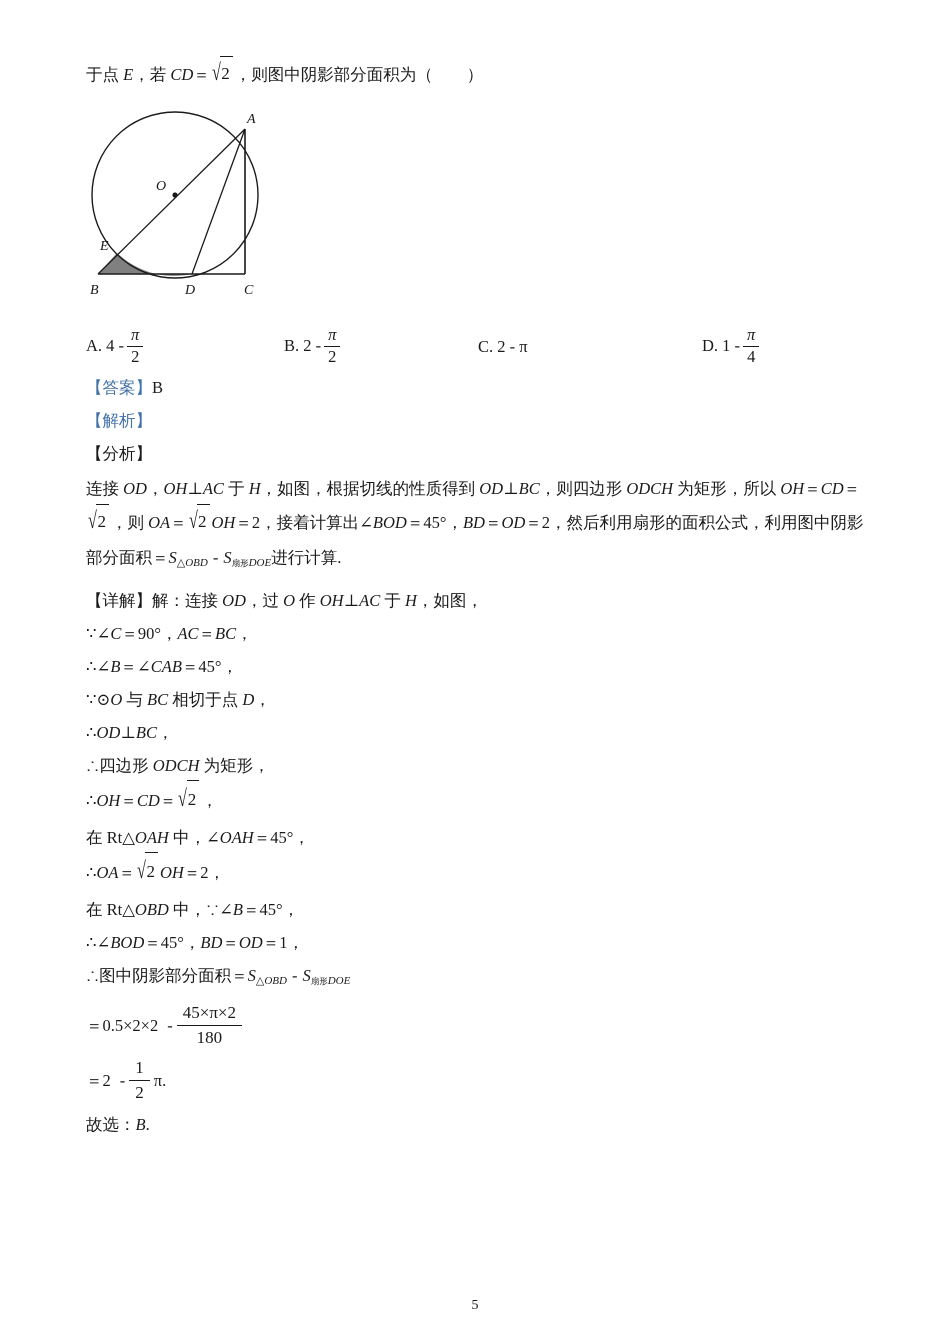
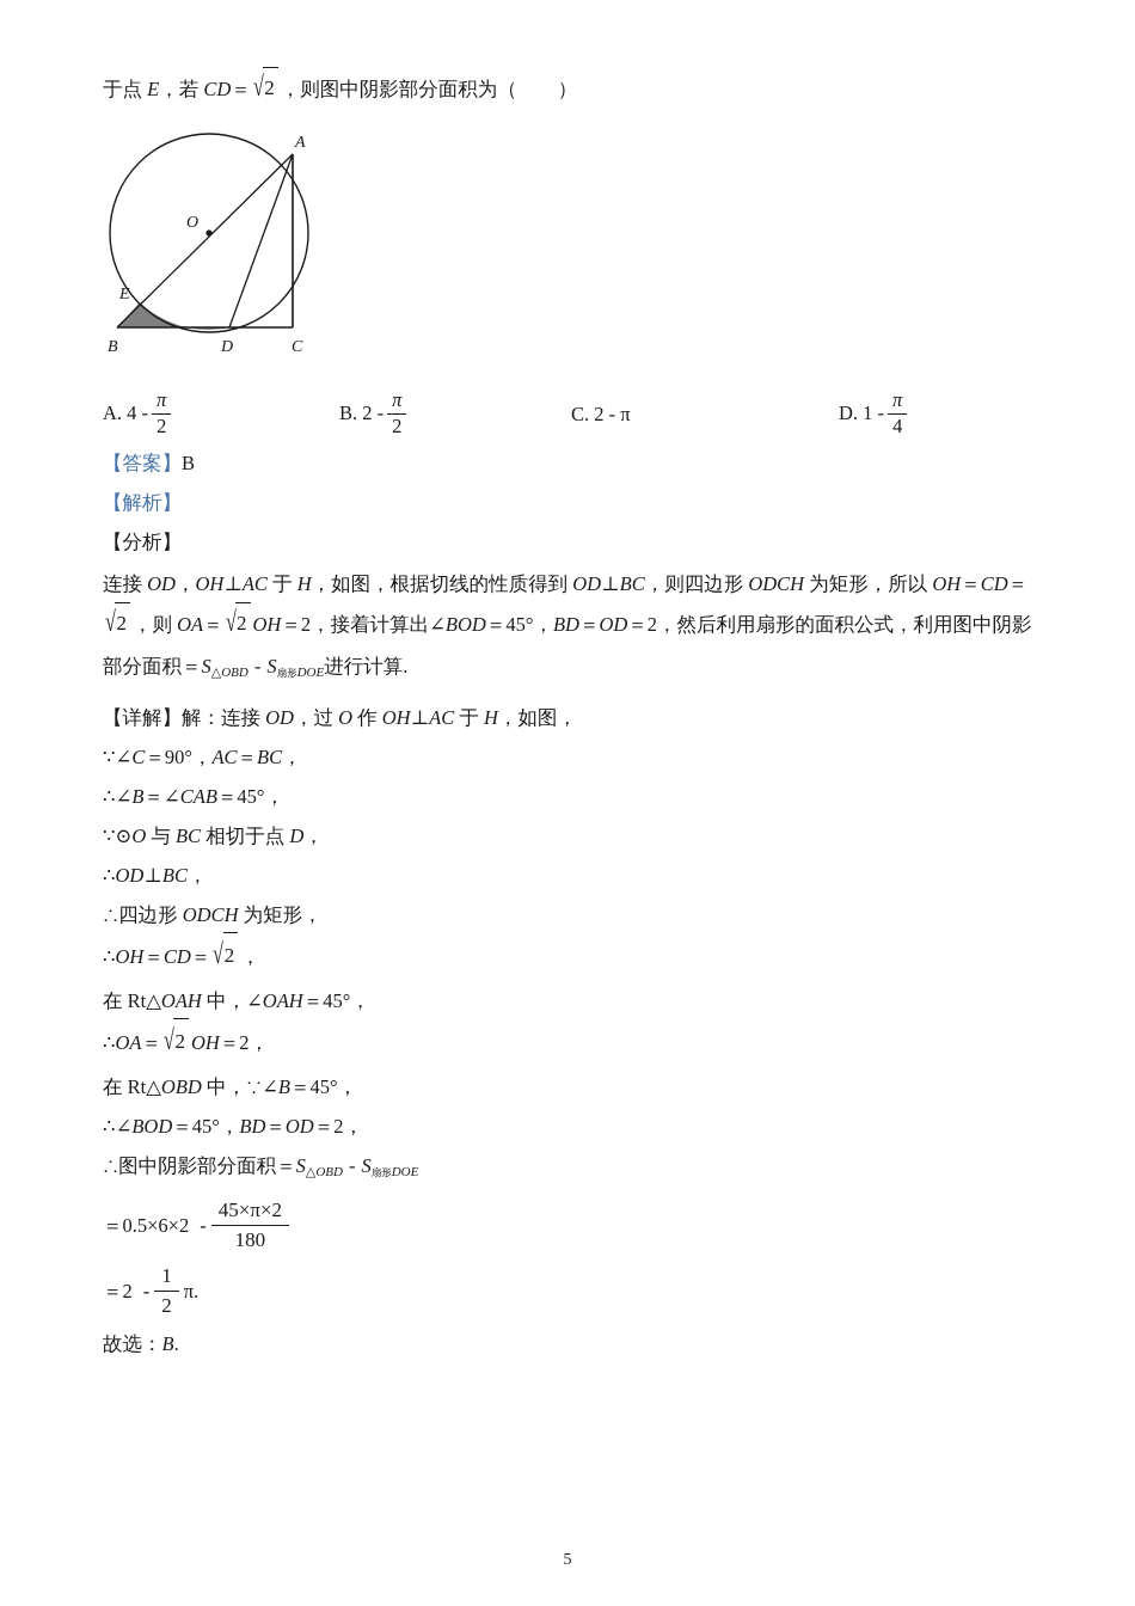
  于点 E，若 CD＝√2 ，则图中阴影部分面积为（ ）
  A
  B
  C
  D
  E
  O
  A. 4 -
  π
  2
  B. 2 -
  π
  2
  C. 2 - π
  D. 1 -
  π
  4
  【答案】B
  【解析】
  【分析】
  连接 OD，OH⊥AC 于 H，如图，根据切线的性质得到 OD⊥BC，则四边形 ODCH 为矩形，所以 OH＝CD＝√2 ，则 OA＝√2 OH＝2，接着计算出∠BOD＝45°，BD＝OD＝2，然后利用扇形的面积公式，利用图中阴影部分面积＝S△OBD - S扇形DOE进行计算.
  【详解】解：连接 OD，过 O 作 OH⊥AC 于 H，如图，
  ∵∠C＝90°，AC＝BC，
  ∴∠B＝∠CAB＝45°，
  ∵⊙O 与 BC 相切于点 D，
  ∴OD⊥BC，
  ∴四边形 ODCH 为矩形，
  ∴OH＝CD＝√2 ，
  在 Rt△OAH 中，∠OAH＝45°，
  ∴OA＝√2 OH＝2，
  在 Rt△OBD 中，∵∠B＝45°，
- ∴∠BOD＝45°，BD＝OD＝1，
+ ∴∠BOD＝45°，BD＝OD＝2，
  ∴图中阴影部分面积＝S△OBD - S扇形DOE
- ＝0.5×2×2 -
+ ＝0.5×6×2 -
  45×π×2
  180
  ＝2 -
  1
  2
  π.
  故选：B.
  5
